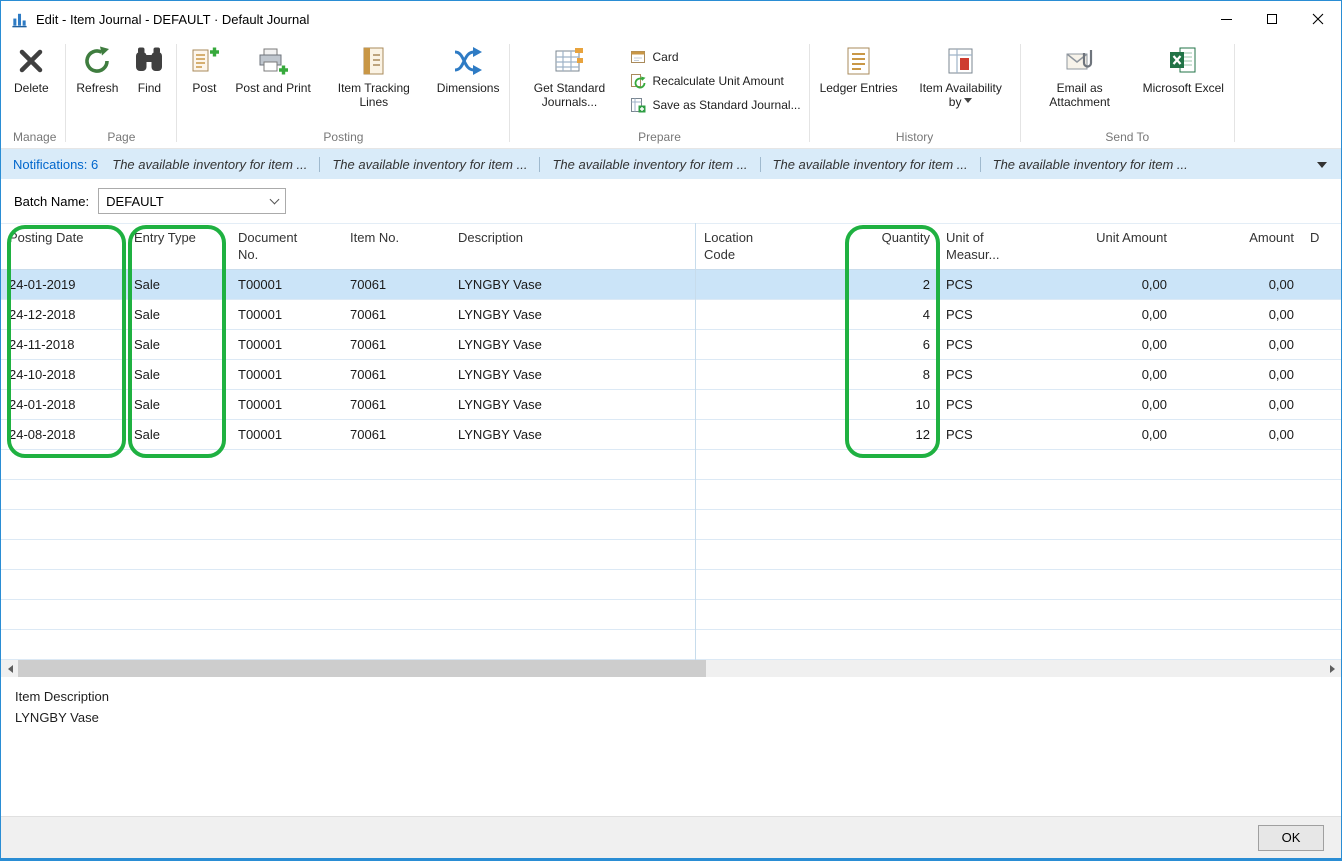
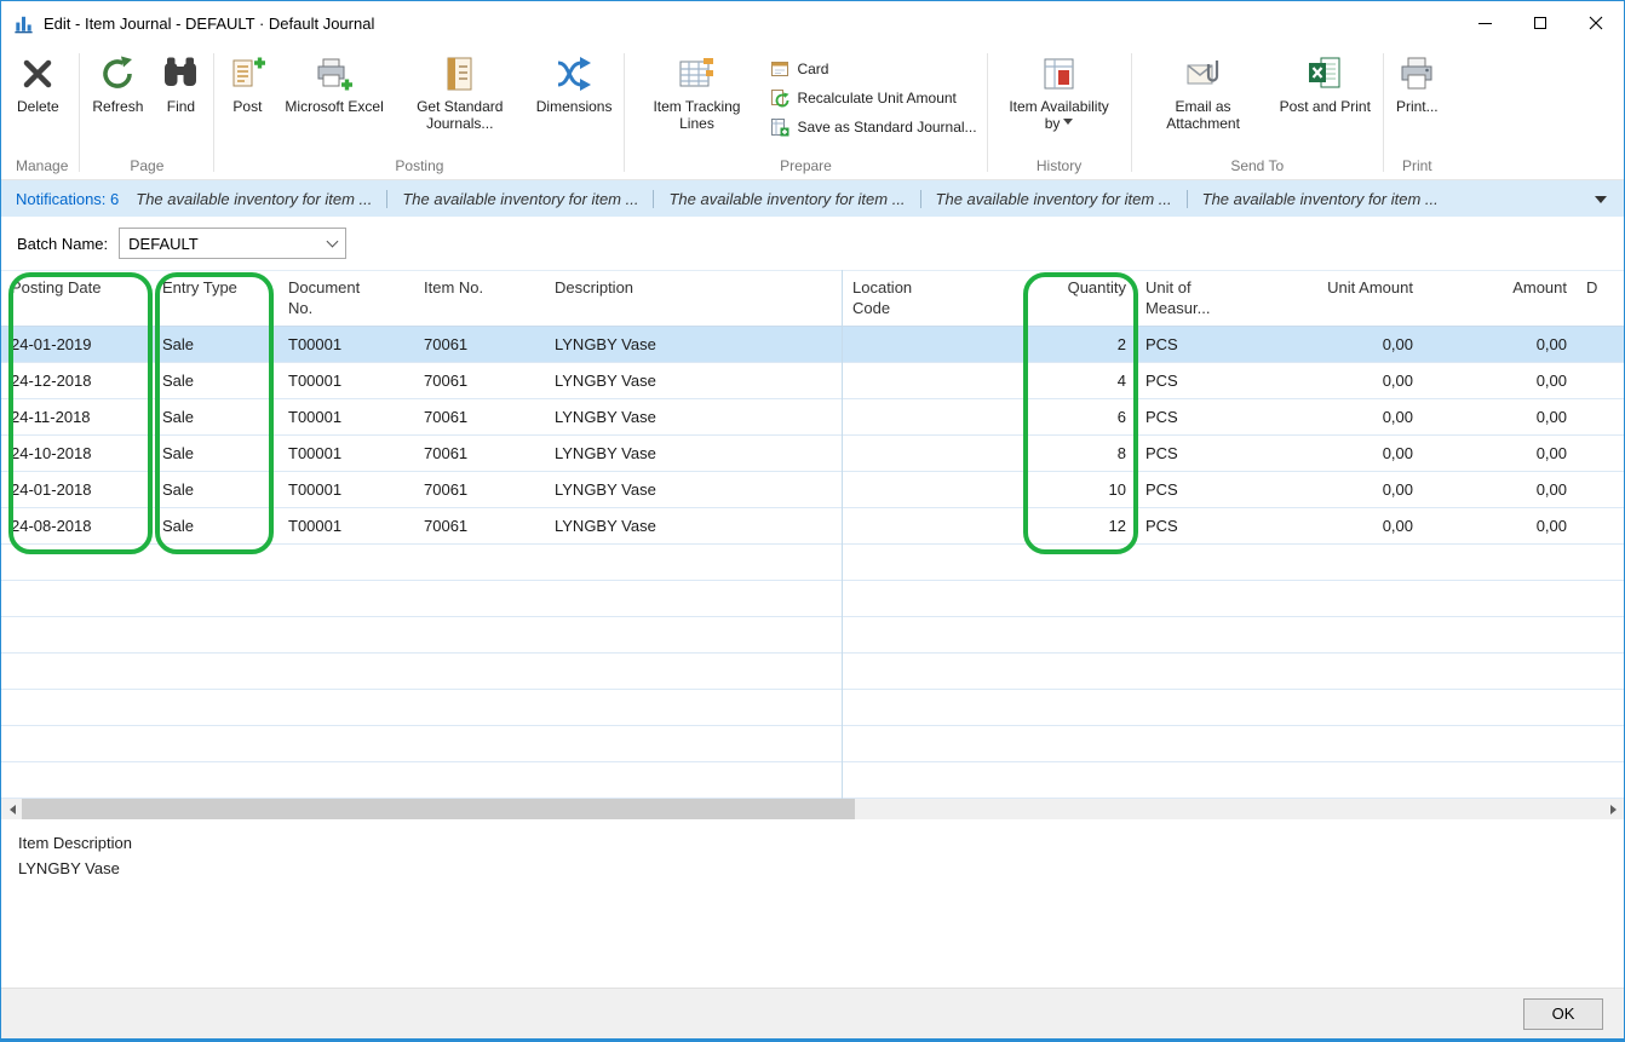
  Edit - Item Journal - DEFAULT · Default Journal
  Delete
  Manage
  Refresh
  Find
  Page
  Post
- Post and Print
+ Microsoft Excel
- Item Tracking Lines
+ Get Standard Journals...
  Dimensions
  Posting
- Get Standard Journals...
+ Item Tracking Lines
  Card
  Recalculate Unit Amount
  Save as Standard Journal...
  Prepare
- Ledger Entries
  Item Availability by
  History
  Email as Attachment
- Microsoft Excel
+ Post and Print
  Send To
+ Print...
+ Print
  Notifications: 6
  The available inventory for item ...
  The available inventory for item ...
  The available inventory for item ...
  The available inventory for item ...
  The available inventory for item ...
  Batch Name:
  DEFAULT
  Posting Date
  Entry Type
  Document
  No.
  Item No.
  Description
  Location
  Code
  Quantity
  Unit of
  Measur...
  Unit Amount
  Amount
  D
  24-01-2019
  Sale
  T00001
  70061
  LYNGBY Vase
  2
  PCS
  0,00
  0,00
  24-12-2018
  Sale
  T00001
  70061
  LYNGBY Vase
  4
  PCS
  0,00
  0,00
  24-11-2018
  Sale
  T00001
  70061
  LYNGBY Vase
  6
  PCS
  0,00
  0,00
  24-10-2018
  Sale
  T00001
  70061
  LYNGBY Vase
  8
  PCS
  0,00
  0,00
  24-01-2018
  Sale
  T00001
  70061
  LYNGBY Vase
  10
  PCS
  0,00
  0,00
  24-08-2018
  Sale
  T00001
  70061
  LYNGBY Vase
  12
  PCS
  0,00
  0,00
  Item Description
  LYNGBY Vase
  OK
